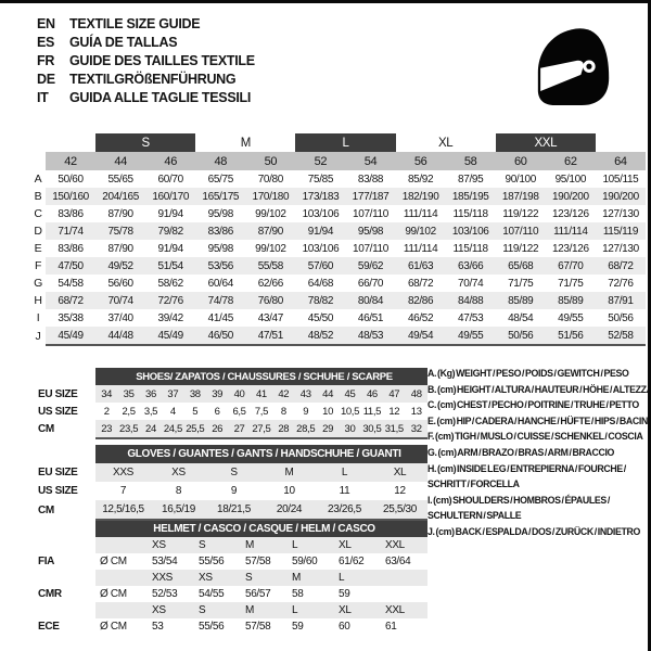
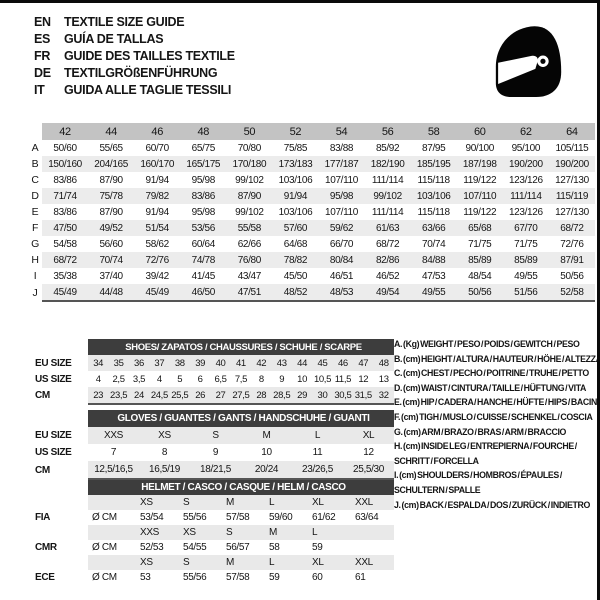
  EN
  TEXTILE SIZE GUIDE
  ES
  GUÍA DE TALLAS
  FR
  GUIDE DES TAILLES TEXTILE
  DE
  TEXTILGRÖßENFÜHRUNG
  IT
  GUIDA ALLE TAGLIE TESSILI
- 		S	M	L	XL	XXL
  	42	44	46	48	50	52	54	56	58	60	62	64
  A	50/60	55/65	60/70	65/75	70/80	75/85	83/88	85/92	87/95	90/100	95/100	105/115
  B	150/160	204/165	160/170	165/175	170/180	173/183	177/187	182/190	185/195	187/198	190/200	190/200
  C	83/86	87/90	91/94	95/98	99/102	103/106	107/110	111/114	115/118	119/122	123/126	127/130
  D	71/74	75/78	79/82	83/86	87/90	91/94	95/98	99/102	103/106	107/110	111/114	115/119
  E	83/86	87/90	91/94	95/98	99/102	103/106	107/110	111/114	115/118	119/122	123/126	127/130
  F	47/50	49/52	51/54	53/56	55/58	57/60	59/62	61/63	63/66	65/68	67/70	68/72
  G	54/58	56/60	58/62	60/64	62/66	64/68	66/70	68/72	70/74	71/75	71/75	72/76
  H	68/72	70/74	72/76	74/78	76/80	78/82	80/84	82/86	84/88	85/89	85/89	87/91
  I	35/38	37/40	39/42	41/45	43/47	45/50	46/51	46/52	47/53	48/54	49/55	50/56
  J	45/49	44/48	45/49	46/50	47/51	48/52	48/53	49/54	49/55	50/56	51/56	52/58
  	SHOES/ ZAPATOS / CHAUSSURES / SCHUHE / SCARPE
  EU SIZE	34	35	36	37	38	39	40	41	42	43	44	45	46	47	48
- US SIZE	2	2,5	3,5	4	5	6	6,5	7,5	8	9	10	10,5	11,5	12	13
+ US SIZE	4	2,5	3,5	4	5	6	6,5	7,5	8	9	10	10,5	11,5	12	13
  CM	23	23,5	24	24,5	25,5	26	27	27,5	28	28,5	29	30	30,5	31,5	32
  	GLOVES / GUANTES / GANTS / HANDSCHUHE / GUANTI
  EU SIZE	XXS	XS	S	M	L	XL
  US SIZE	7	8	9	10	11	12
  CM	12,5/16,5	16,5/19	18/21,5	20/24	23/26,5	25,5/30
  	HELMET / CASCO / CASQUE / HELM / CASCO
  		XS	S	M	L	XL	XXL
  FIA	Ø CM	53/54	55/56	57/58	59/60	61/62	63/64
  		XXS	XS	S	M	L
  CMR	Ø CM	52/53	54/55	56/57	58	59
  		XS	S	M	L	XL	XXL
  ECE	Ø CM	53	55/56	57/58	59	60	61
  A. (Kg) WEIGHT / PESO / POIDS / GEWITCH / PESO
  B. (cm) HEIGHT / ALTURA / HAUTEUR / HÖHE / ALTEZZ
  C. (cm) CHEST / PECHO / POITRINE / TRUHE / PETTO
+ D. (cm) WAIST / CINTURA / TAILLE / HÜFTUNG / VITA
  E. (cm) HIP / CADERA / HANCHE / HÜFTE / HIPS / BACIN
  F. (cm) TIGH / MUSLO / CUISSE / SCHENKEL / COSCIA
  G. (cm) ARM / BRAZO / BRAS / ARM / BRACCIO
  H. (cm) INSIDE LEG / ENTREPIERNA / FOURCHE /
  SCHRITT / FORCELLA
  I. (cm) SHOULDERS / HOMBROS / ÉPAULES /
  SCHULTERN / SPALLE
  J. (cm) BACK / ESPALDA / DOS / ZURÜCK / INDIETRO
